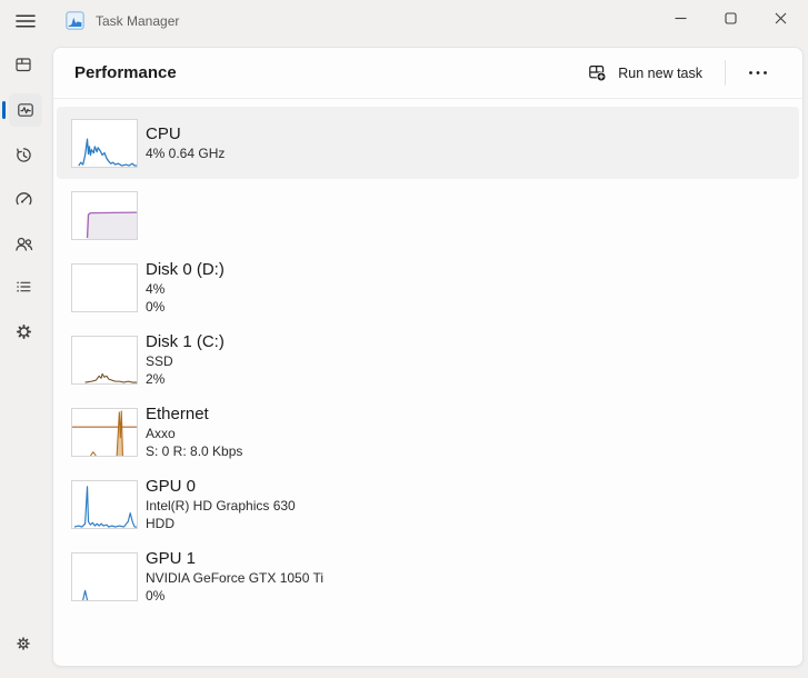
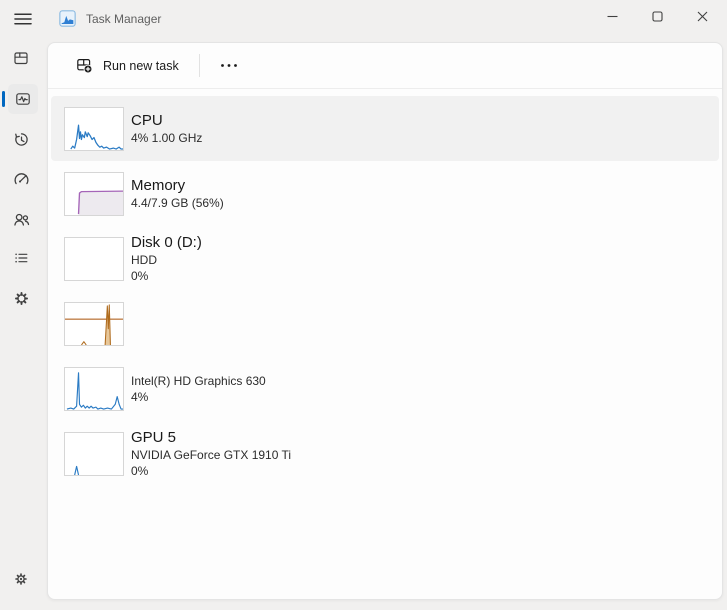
  Task Manager
- Performance
  Run new task
  CPU
- 4% 0.64 GHz
+ 4% 1.00 GHz
+ Memory
+ 4.4/7.9 GB (56%)
  Disk 0 (D:)
- 4%
+ HDD
  0%
- Disk 1 (C:)
- SSD
- 2%
- Ethernet
- Axxo
- S: 0 R: 8.0 Kbps
- GPU 0
  Intel(R) HD Graphics 630
- HDD
+ 4%
- GPU 1
+ GPU 5
- NVIDIA GeForce GTX 1050 Ti
+ NVIDIA GeForce GTX 1910 Ti
  0%
